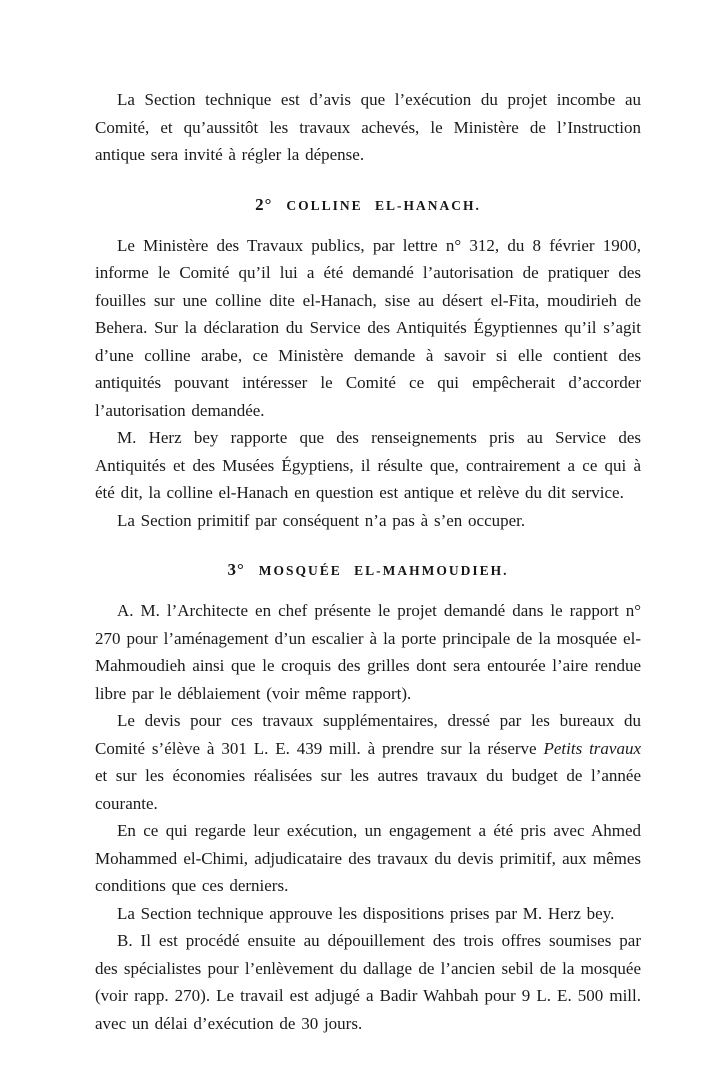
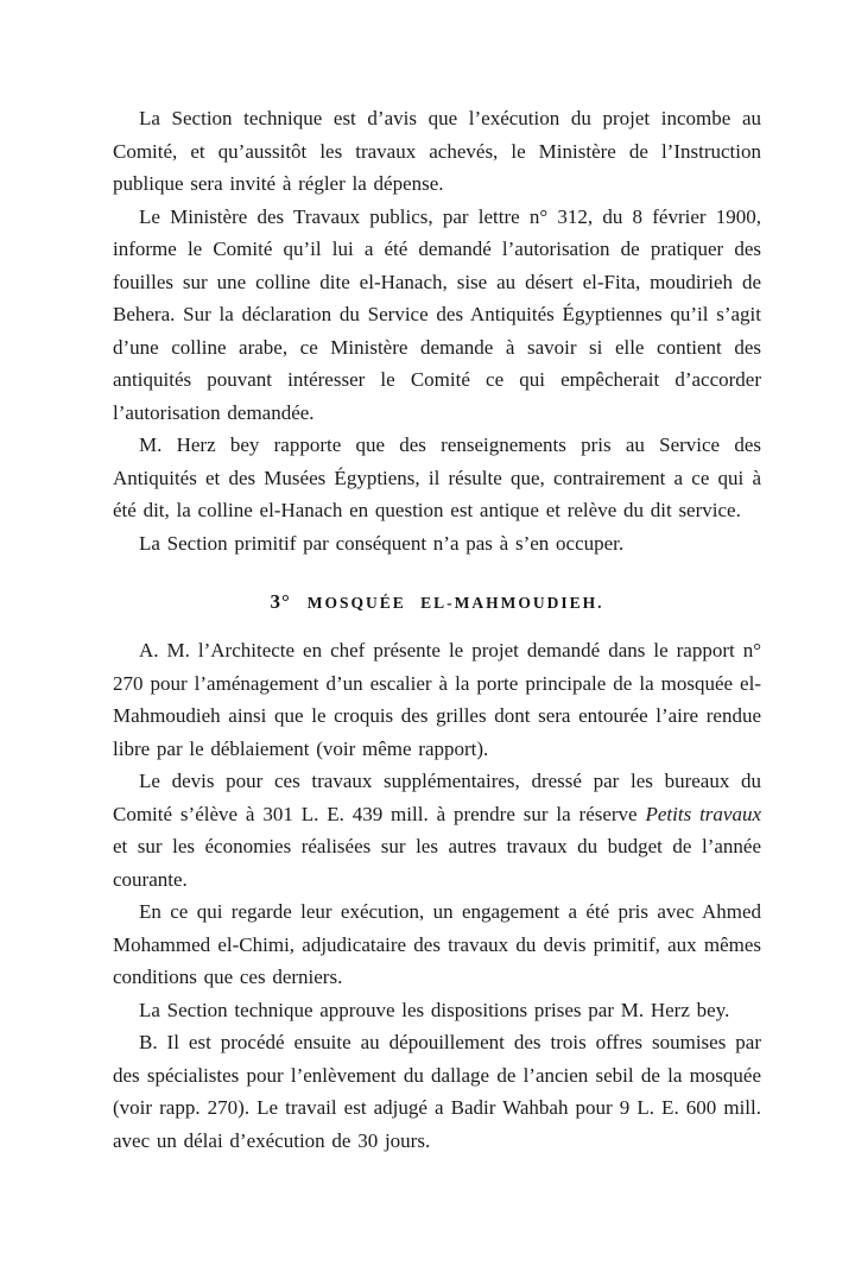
- La Section technique est d’avis que l’exécution du projet incombe au Comité, et qu’aussitôt les travaux achevés, le Ministère de l’Instruction antique sera invité à régler la dépense.
+ La Section technique est d’avis que l’exécution du projet incombe au Comité, et qu’aussitôt les travaux achevés, le Ministère de l’Instruction publique sera invité à régler la dépense.
- 2° COLLINE EL-HANACH.
  Le Ministère des Travaux publics, par lettre n° 312, du 8 février 1900, informe le Comité qu’il lui a été demandé l’autorisation de pratiquer des fouilles sur une colline dite el-Hanach, sise au désert el-Fita, moudirieh de Behera. Sur la déclaration du Service des Antiquités Égyptiennes qu’il s’agit d’une colline arabe, ce Ministère demande à savoir si elle contient des antiquités pouvant intéresser le Comité ce qui empêcherait d’accorder l’autorisation demandée.
  M. Herz bey rapporte que des renseignements pris au Service des Antiquités et des Musées Égyptiens, il résulte que, contrairement a ce qui à été dit, la colline el-Hanach en question est antique et relève du dit service.
  La Section primitif par conséquent n’a pas à s’en occuper.
  3° MOSQUÉE EL-MAHMOUDIEH.
  A. M. l’Architecte en chef présente le projet demandé dans le rapport n° 270 pour l’aménagement d’un escalier à la porte principale de la mosquée el-Mahmoudieh ainsi que le croquis des grilles dont sera entourée l’aire rendue libre par le déblaiement (voir même rapport).
  Le devis pour ces travaux supplémentaires, dressé par les bureaux du Comité s’élève à 301 L. E. 439 mill. à prendre sur la réserve Petits travaux et sur les économies réalisées sur les autres travaux du budget de l’année courante.
  En ce qui regarde leur exécution, un engagement a été pris avec Ahmed Mohammed el-Chimi, adjudicataire des travaux du devis primitif, aux mêmes conditions que ces derniers.
  La Section technique approuve les dispositions prises par M. Herz bey.
- B. Il est procédé ensuite au dépouillement des trois offres soumises par des spécialistes pour l’enlèvement du dallage de l’ancien sebil de la mosquée (voir rapp. 270). Le travail est adjugé a Badir Wahbah pour 9 L. E. 500 mill. avec un délai d’exécution de 30 jours.
+ B. Il est procédé ensuite au dépouillement des trois offres soumises par des spécialistes pour l’enlèvement du dallage de l’ancien sebil de la mosquée (voir rapp. 270). Le travail est adjugé a Badir Wahbah pour 9 L. E. 600 mill. avec un délai d’exécution de 30 jours.
